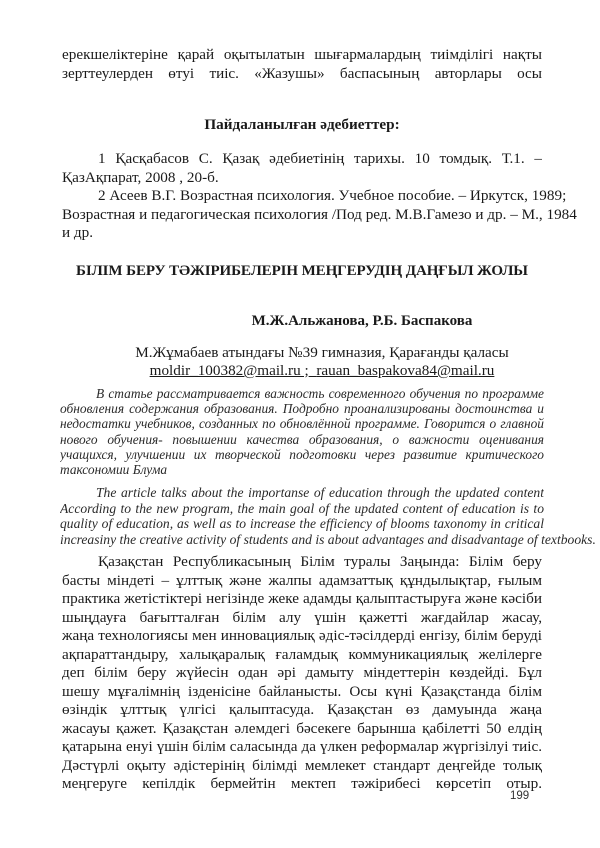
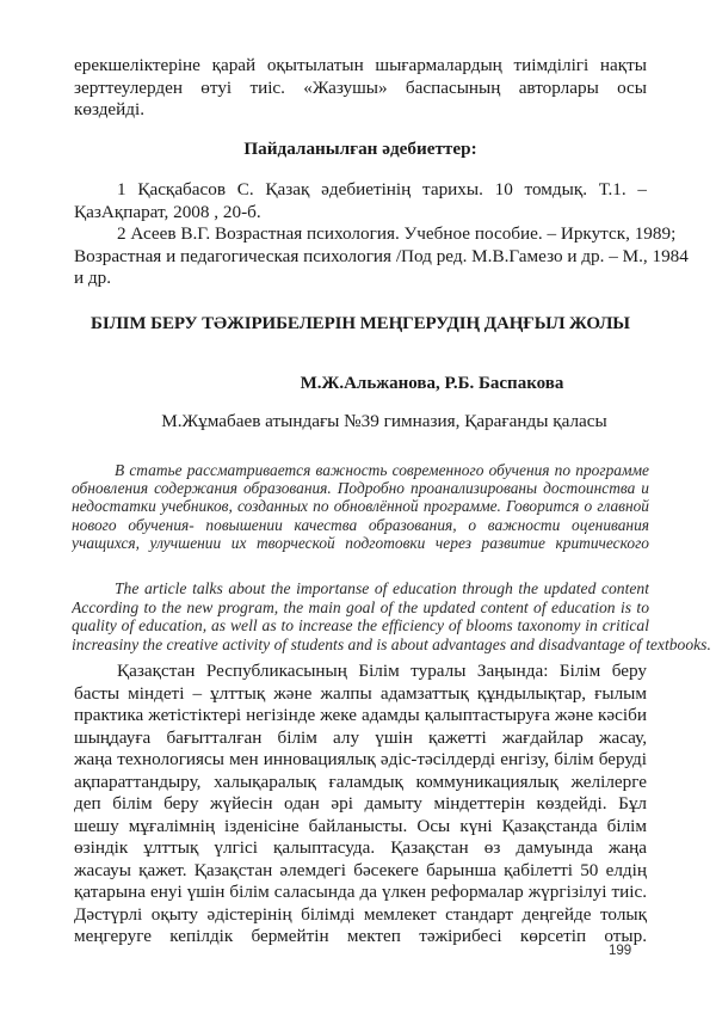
  ерекшеліктеріне қарай оқытылатын шығармалардың тиімділігі нақты
  зерттеулерден өтуі тиіс. «Жазушы» баспасының авторлары осы
+ көздейді.
  Пайдаланылған әдебиеттер:
  1 Қасқабасов С. Қазақ әдебиетінің тарихы. 10 томдық. Т.1. –
  ҚазАқпарат, 2008 , 20-б.
  2 Асеев В.Г. Возрастная психология. Учебное пособие. – Иркутск, 1989;
  Возрастная и педагогическая психология /Под ред. М.В.Гамезо и др. – М., 1984
  и др.
  БІЛІМ БЕРУ ТӘЖІРИБЕЛЕРІН МЕҢГЕРУДІҢ ДАҢҒЫЛ ЖОЛЫ
  М.Ж.Альжанова, Р.Б. Баспакова
  М.Жұмабаев атындағы №39 гимназия, Қарағанды қаласы
- moldir_100382@mail.ru ; rauan_baspakova84@mail.ru
  В статье рассматривается важность современного обучения по программе
  обновления содержания образования. Подробно проанализированы достоинства и
  недостатки учебников, созданных по обновлённой программе. Говорится о главной
  нового обучения- повышении качества образования, о важности оценивания
  учащихся, улучшении их творческой подготовки через развитие критического
- таксономии Блума
  The article talks about the importanse of education through the updated content
  According to the new program, the main goal of the updated content of education is to
  quality of education, as well as to increase the efficiency of blooms taxonomy in critical
  increasiny the creative activity of students and is about advantages and disadvantage of textbooks.
  Қазақстан Республикасының Білім туралы Заңында: Білім беру
  басты міндеті – ұлттық және жалпы адамзаттық құндылықтар, ғылым
  практика жетістіктері негізінде жеке адамды қалыптастыруға және кәсіби
  шыңдауға бағытталған білім алу үшін қажетті жағдайлар жасау,
  жаңа технологиясы мен инновациялық әдіс-тәсілдерді енгізу, білім беруді
  ақпараттандыру, халықаралық ғаламдық коммуникациялық желілерге
  деп білім беру жүйесін одан әрі дамыту міндеттерін көздейді. Бұл
  шешу мұғалімнің ізденісіне байланысты. Осы күні Қазақстанда білім
  өзіндік ұлттық үлгісі қалыптасуда. Қазақстан өз дамуында жаңа
  жасауы қажет. Қазақстан әлемдегі бәсекеге барынша қабілетті 50 елдің
  қатарына енуі үшін білім саласында да үлкен реформалар жүргізілуі тиіс.
  Дәстүрлі оқыту әдістерінің білімді мемлекет стандарт деңгейде толық
  меңгеруге кепілдік бермейтін мектеп тәжірибесі көрсетіп отыр.
  199
